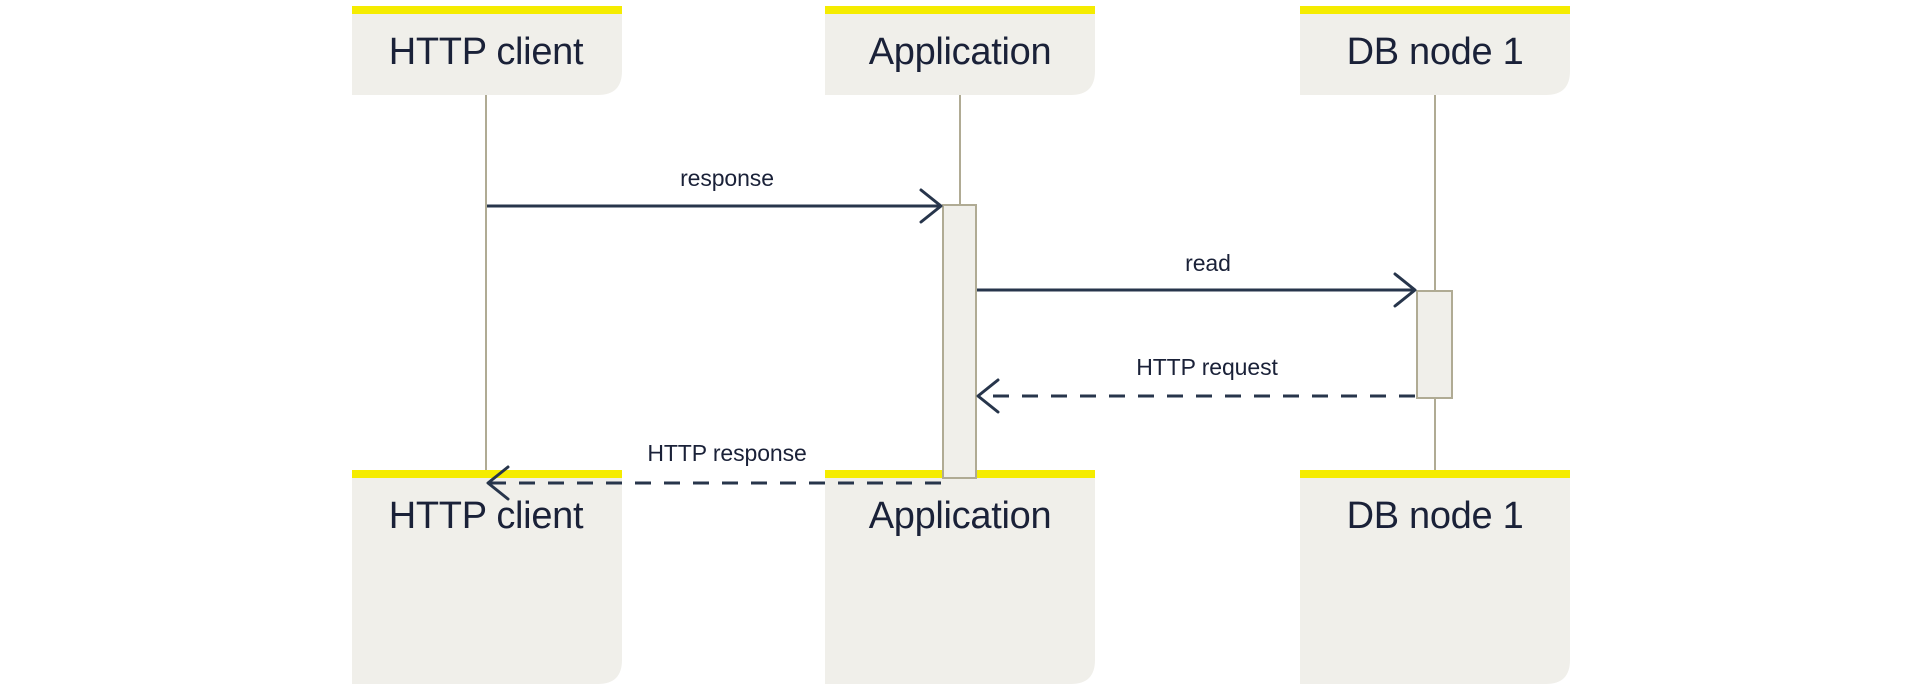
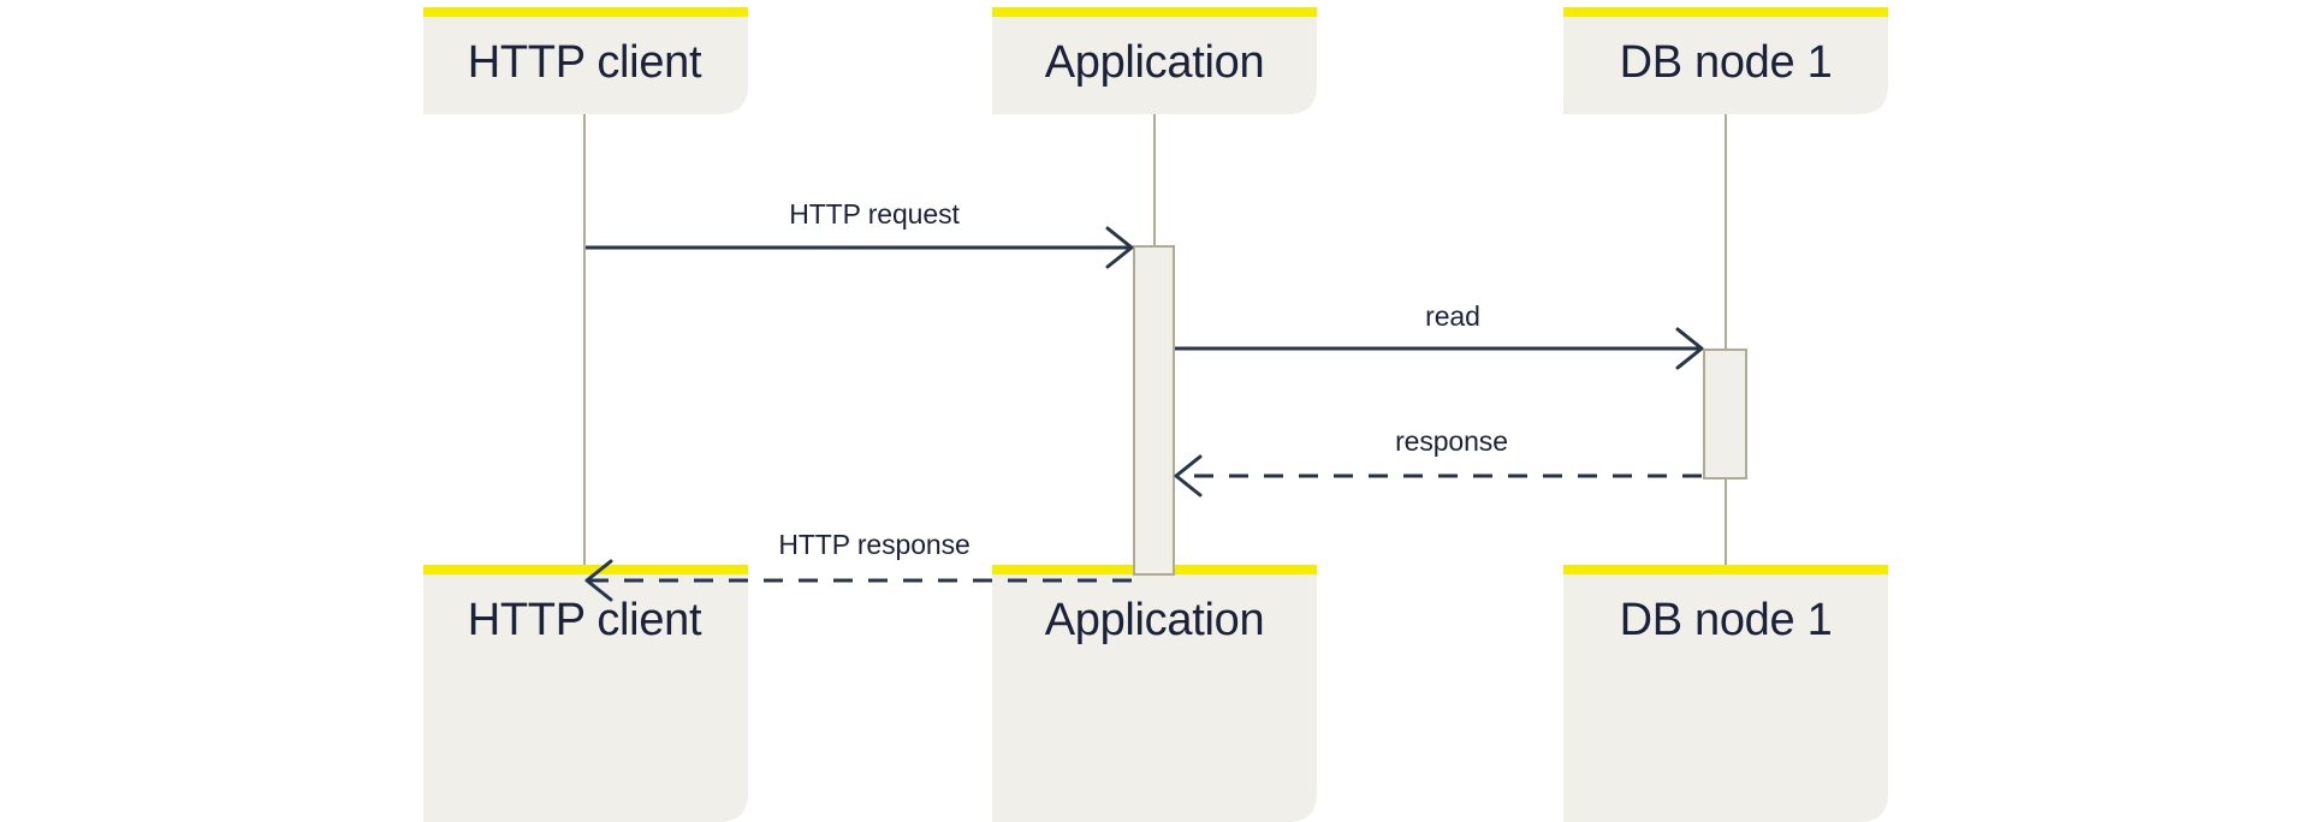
  HTTP client
  Application
  DB node 1
  HTTP client
  Application
  DB node 1
- response
+ HTTP request
  read
- HTTP request
+ response
  HTTP response
